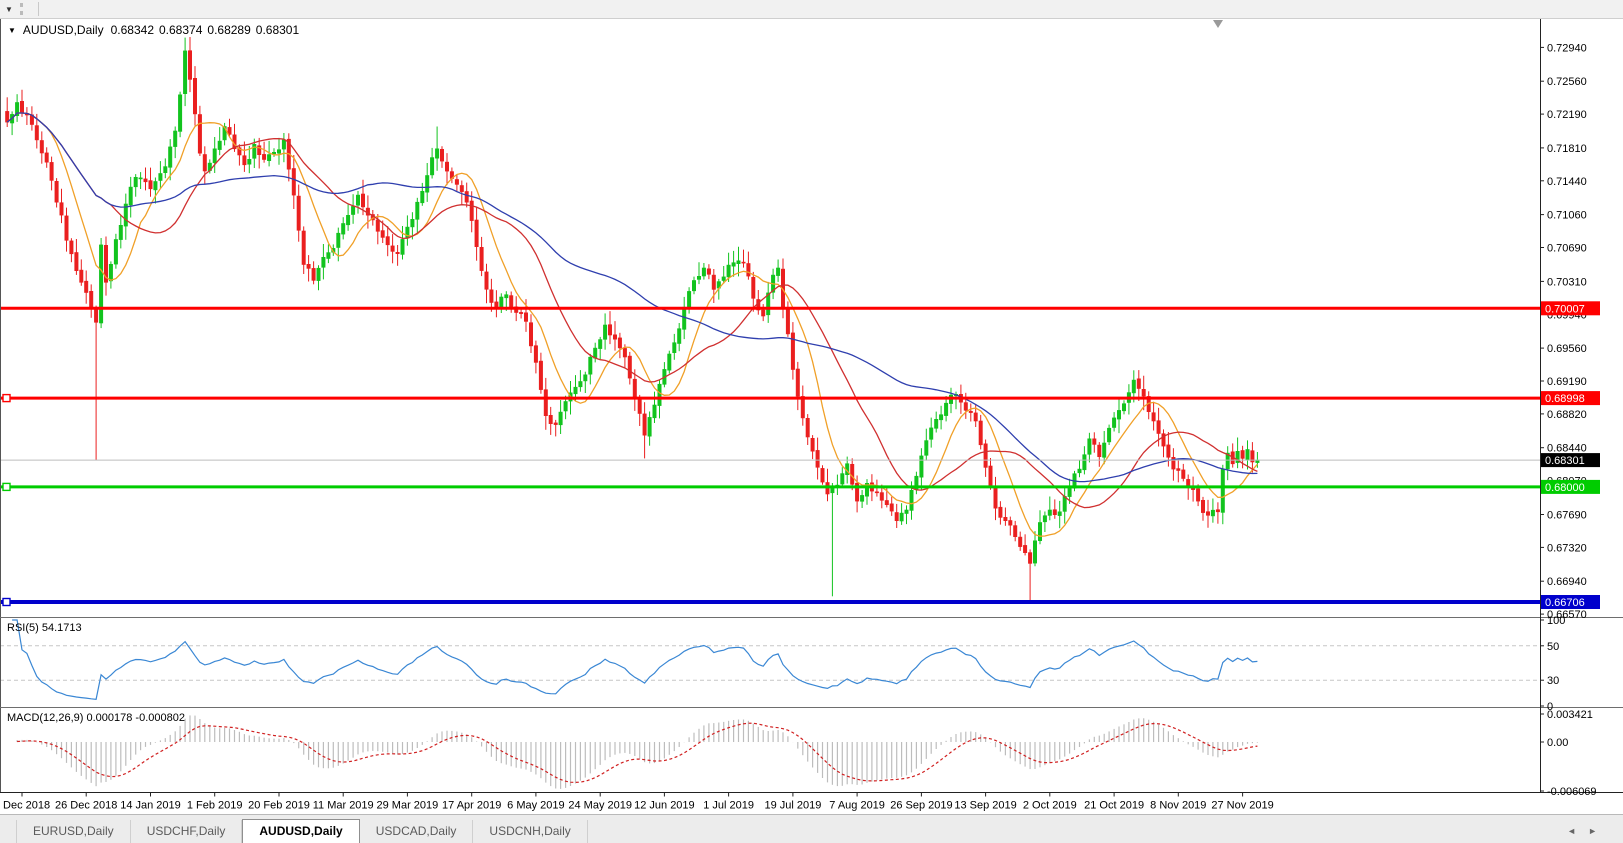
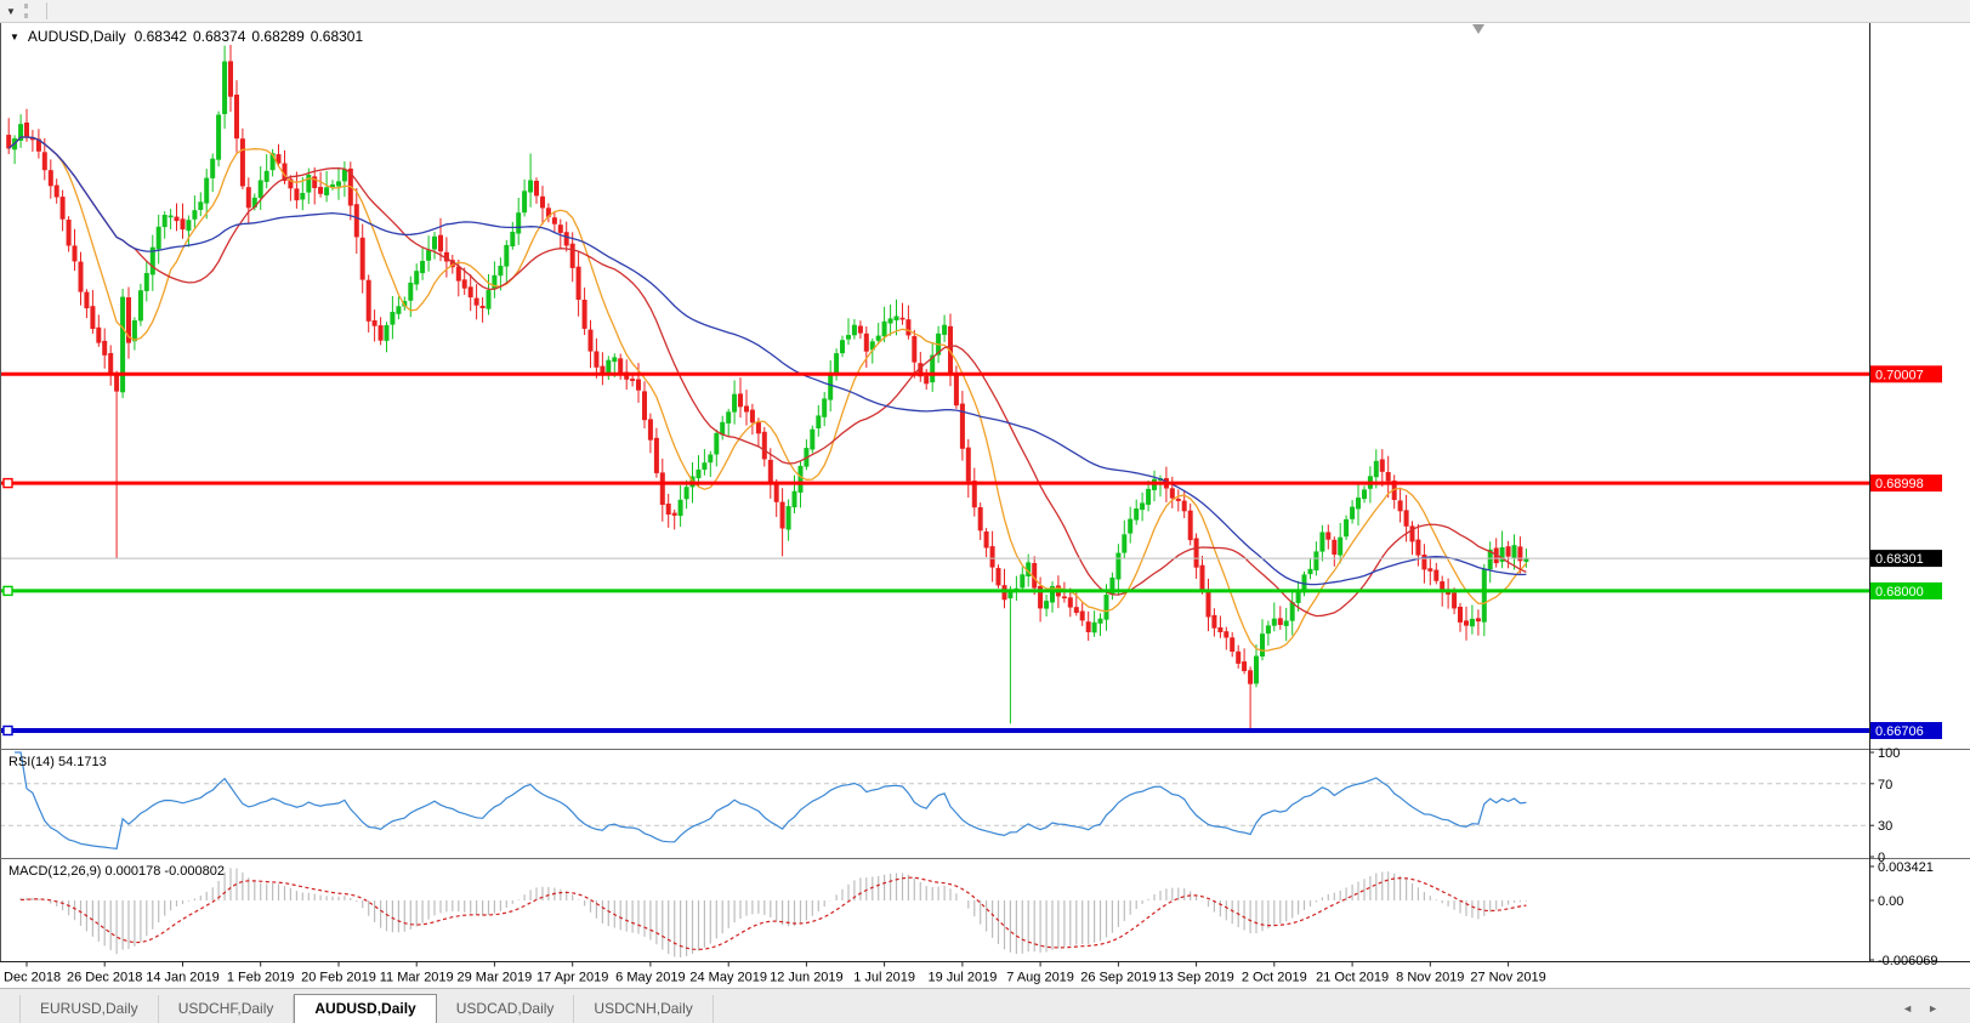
  ▼
  ▼
  AUDUSD,Daily
  0.68342
  0.68374
  0.68289
  0.68301
- RSI(5) 54.1713
+ RSI(14) 54.1713
  MACD(12,26,9) 0.000178 -0.000802
- 0.72940
- 0.72560
- 0.72190
- 0.71810
- 0.71440
- 0.71060
- 0.70690
- 0.70310
- 0.69560
- 0.69190
- 0.68820
- 0.68440
- 0.67690
- 0.67320
- 0.66940
- 0.66570
  0.70007
  0.68998
  0.68000
  0.66706
  0.68301
  100
- 50
+ 70
  30
  0
  0.003421
  0.00
  -0.006069
  Dec 2018
  26 Dec 2018
  14 Jan 2019
  1 Feb 2019
  20 Feb 2019
  11 Mar 2019
  29 Mar 2019
  17 Apr 2019
  6 May 2019
  24 May 2019
  12 Jun 2019
  1 Jul 2019
  19 Jul 2019
  7 Aug 2019
  26 Sep 2019
  13 Sep 2019
  2 Oct 2019
  21 Oct 2019
  8 Nov 2019
  27 Nov 2019
  EURUSD,Daily
  USDCHF,Daily
  AUDUSD,Daily
  USDCAD,Daily
  USDCNH,Daily
  ◄
  ►
